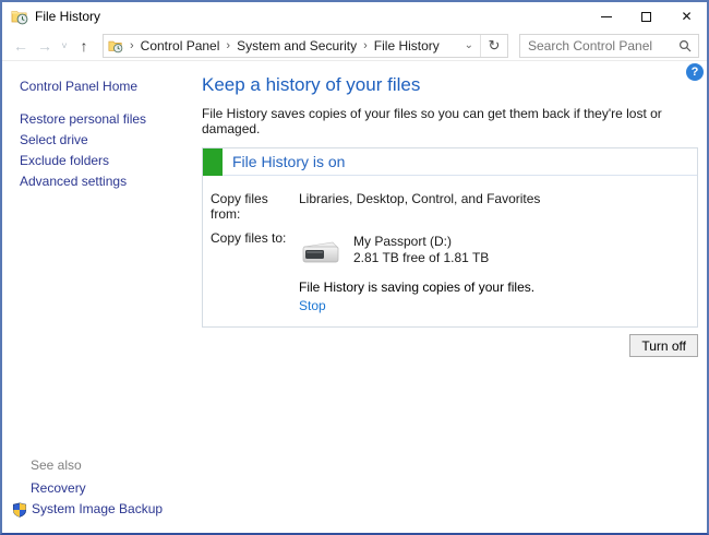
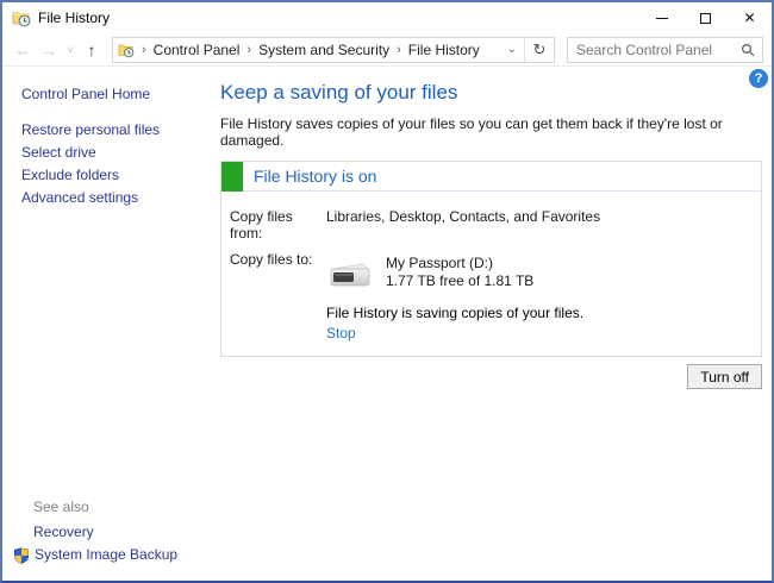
  File History
  ✕
  ←
  →
  ˅
  ↑
  ›
  Control Panel
  ›
  System and Security
  ›
  File History
  ⌄
  ↻
  Search Control Panel
  Control Panel Home
  Restore personal files
  Select drive
  Exclude folders
  Advanced settings
  See also
  Recovery
  System Image Backup
  ?
- Keep a history of your files
+ Keep a saving of your files
  File History saves copies of your files so you can get them back if they're lost or damaged.
  File History is on
  Copy files from:
- Libraries, Desktop, Control, and Favorites
+ Libraries, Desktop, Contacts, and Favorites
  Copy files to:
  My Passport (D:)
- 2.81 TB free of 1.81 TB
+ 1.77 TB free of 1.81 TB
  File History is saving copies of your files.
  Stop
  Turn off
